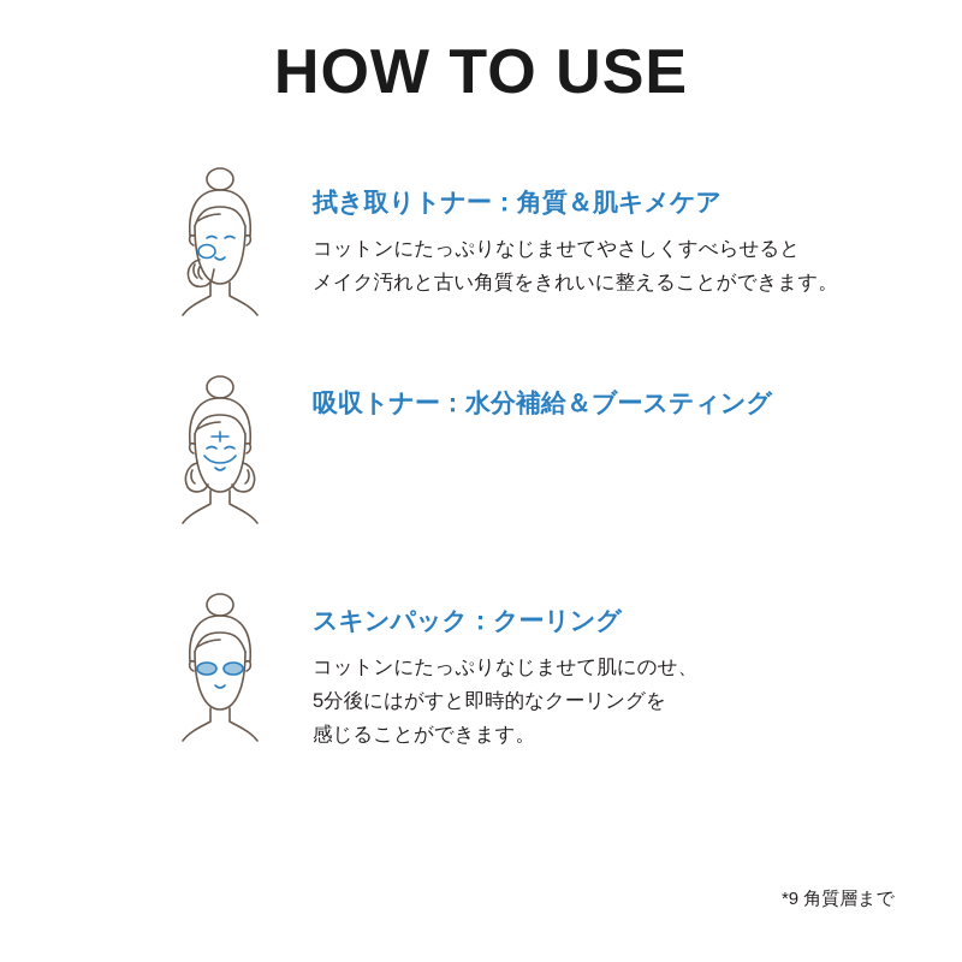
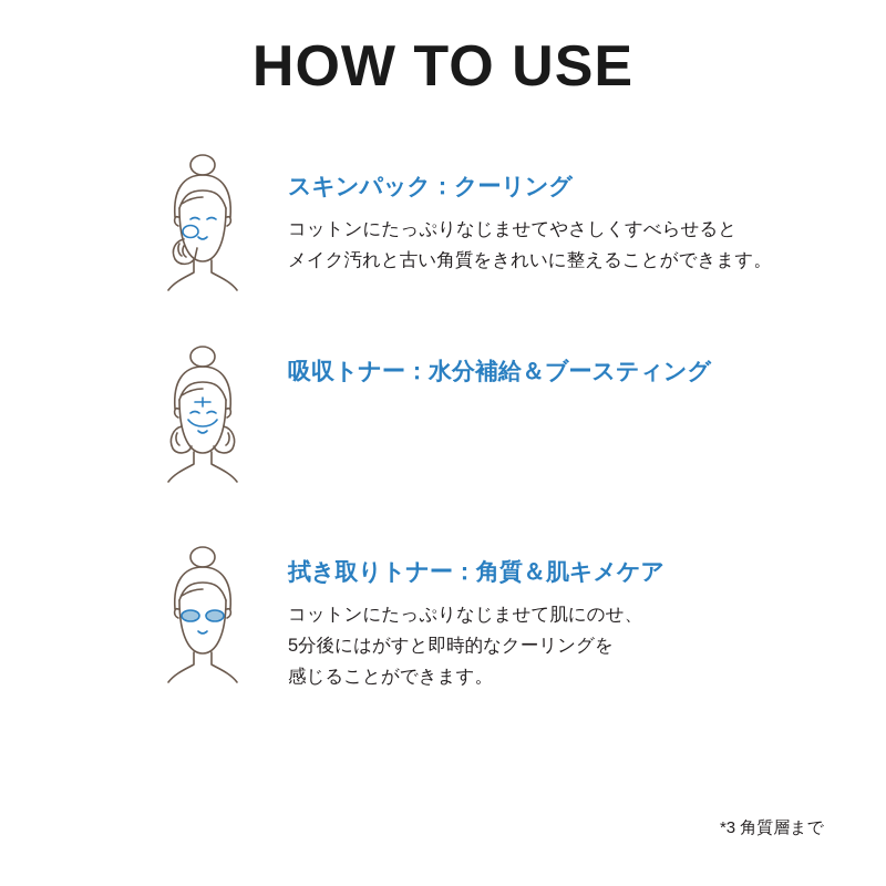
  HOW TO USE
- 拭き取りトナー：角質＆肌キメケア
+ スキンパック：クーリング
  コットンにたっぷりなじませてやさしくすべらせると
  メイク汚れと古い角質をきれいに整えることができます。
  吸収トナー：水分補給＆ブースティング
- スキンパック：クーリング
+ 拭き取りトナー：角質＆肌キメケア
  コットンにたっぷりなじませて肌にのせ、
  5分後にはがすと即時的なクーリングを
  感じることができます。
- *9 角質層まで
+ *3 角質層まで
